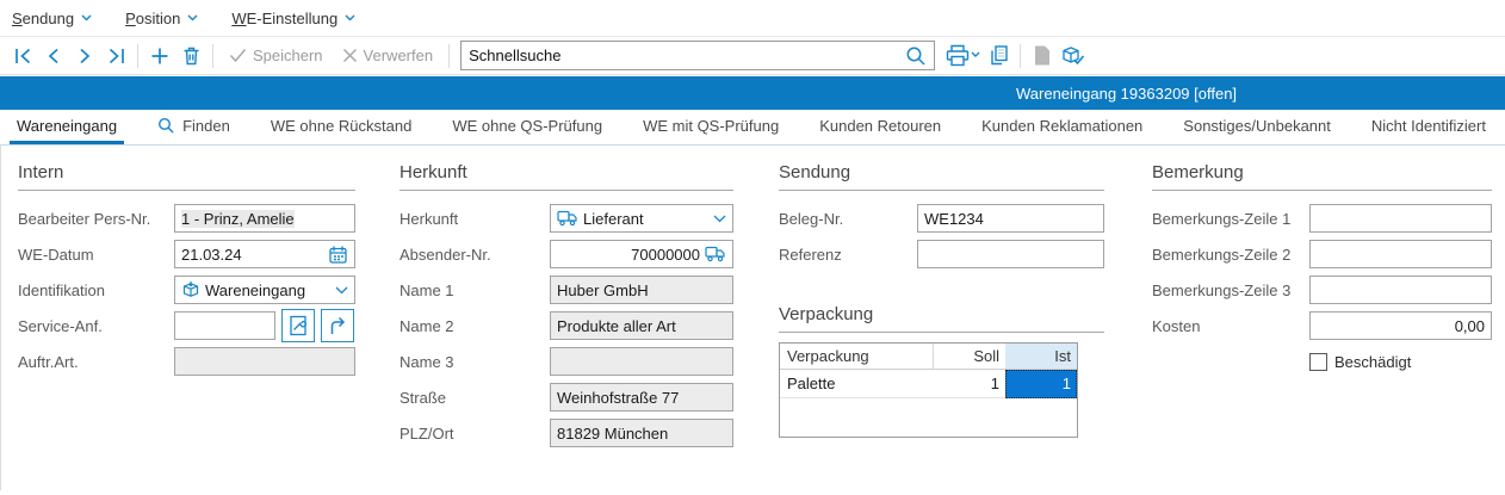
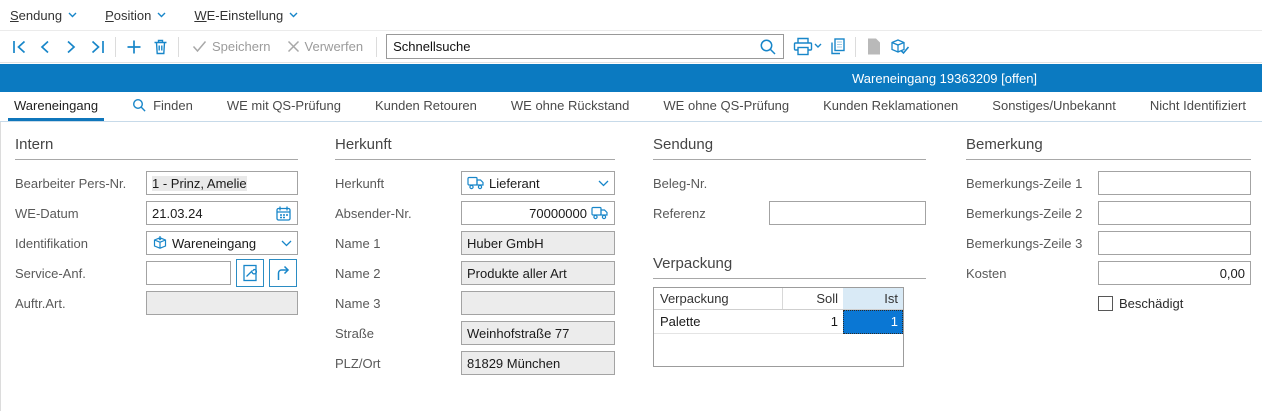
  Sendung
  Position
  WE-Einstellung
  Speichern
  Verwerfen
  Schnellsuche
  Wareneingang 19363209 [offen]
  Wareneingang
  Finden
- WE ohne Rückstand
+ WE mit QS-Prüfung
- WE ohne QS-Prüfung
+ Kunden Retouren
- WE mit QS-Prüfung
+ WE ohne Rückstand
- Kunden Retouren
+ WE ohne QS-Prüfung
  Kunden Reklamationen
  Sonstiges/Unbekannt
  Nicht Identifiziert
  Intern
  Bearbeiter Pers-Nr.
  1 - Prinz, Amelie
  WE-Datum
  21.03.24
  Identifikation
  Wareneingang
  Service-Anf.
  Auftr.Art.
  Herkunft
  Herkunft
  Lieferant
  Absender-Nr.
  70000000
  Name 1
  Huber GmbH
  Name 2
  Produkte aller Art
  Name 3
  Straße
  Weinhofstraße 77
  PLZ/Ort
  81829 München
  Sendung
  Beleg-Nr.
- WE1234
  Referenz
  Verpackung
  Verpackung
  Soll
  Ist
  Palette
  1
  1
  Bemerkung
  Bemerkungs-Zeile 1
  Bemerkungs-Zeile 2
  Bemerkungs-Zeile 3
  Kosten
  0,00
  Beschädigt
